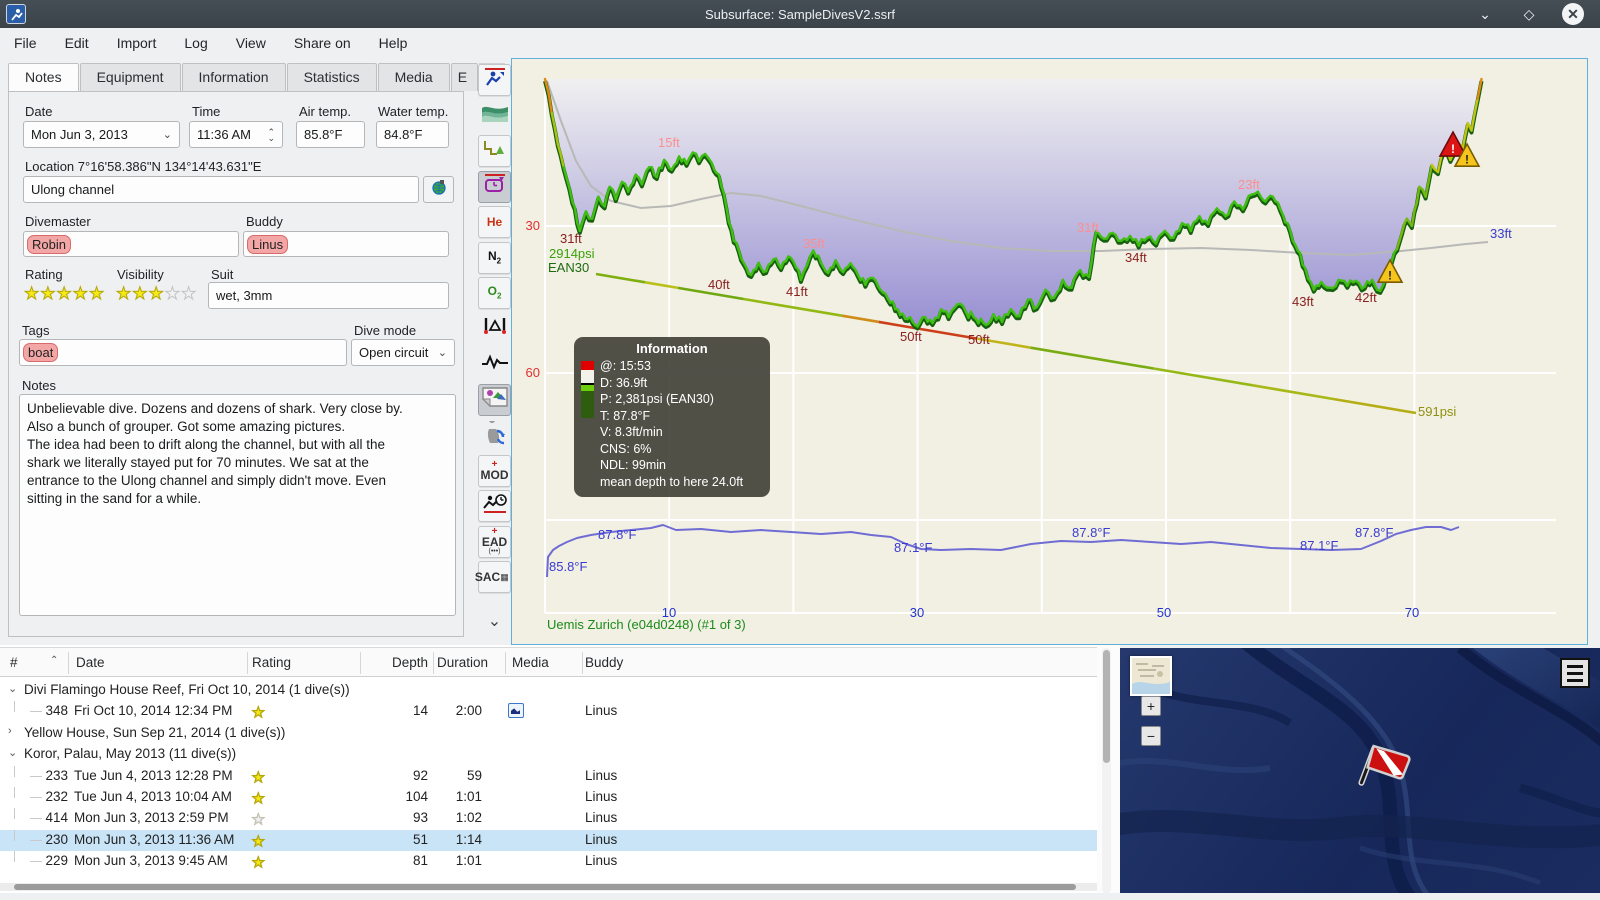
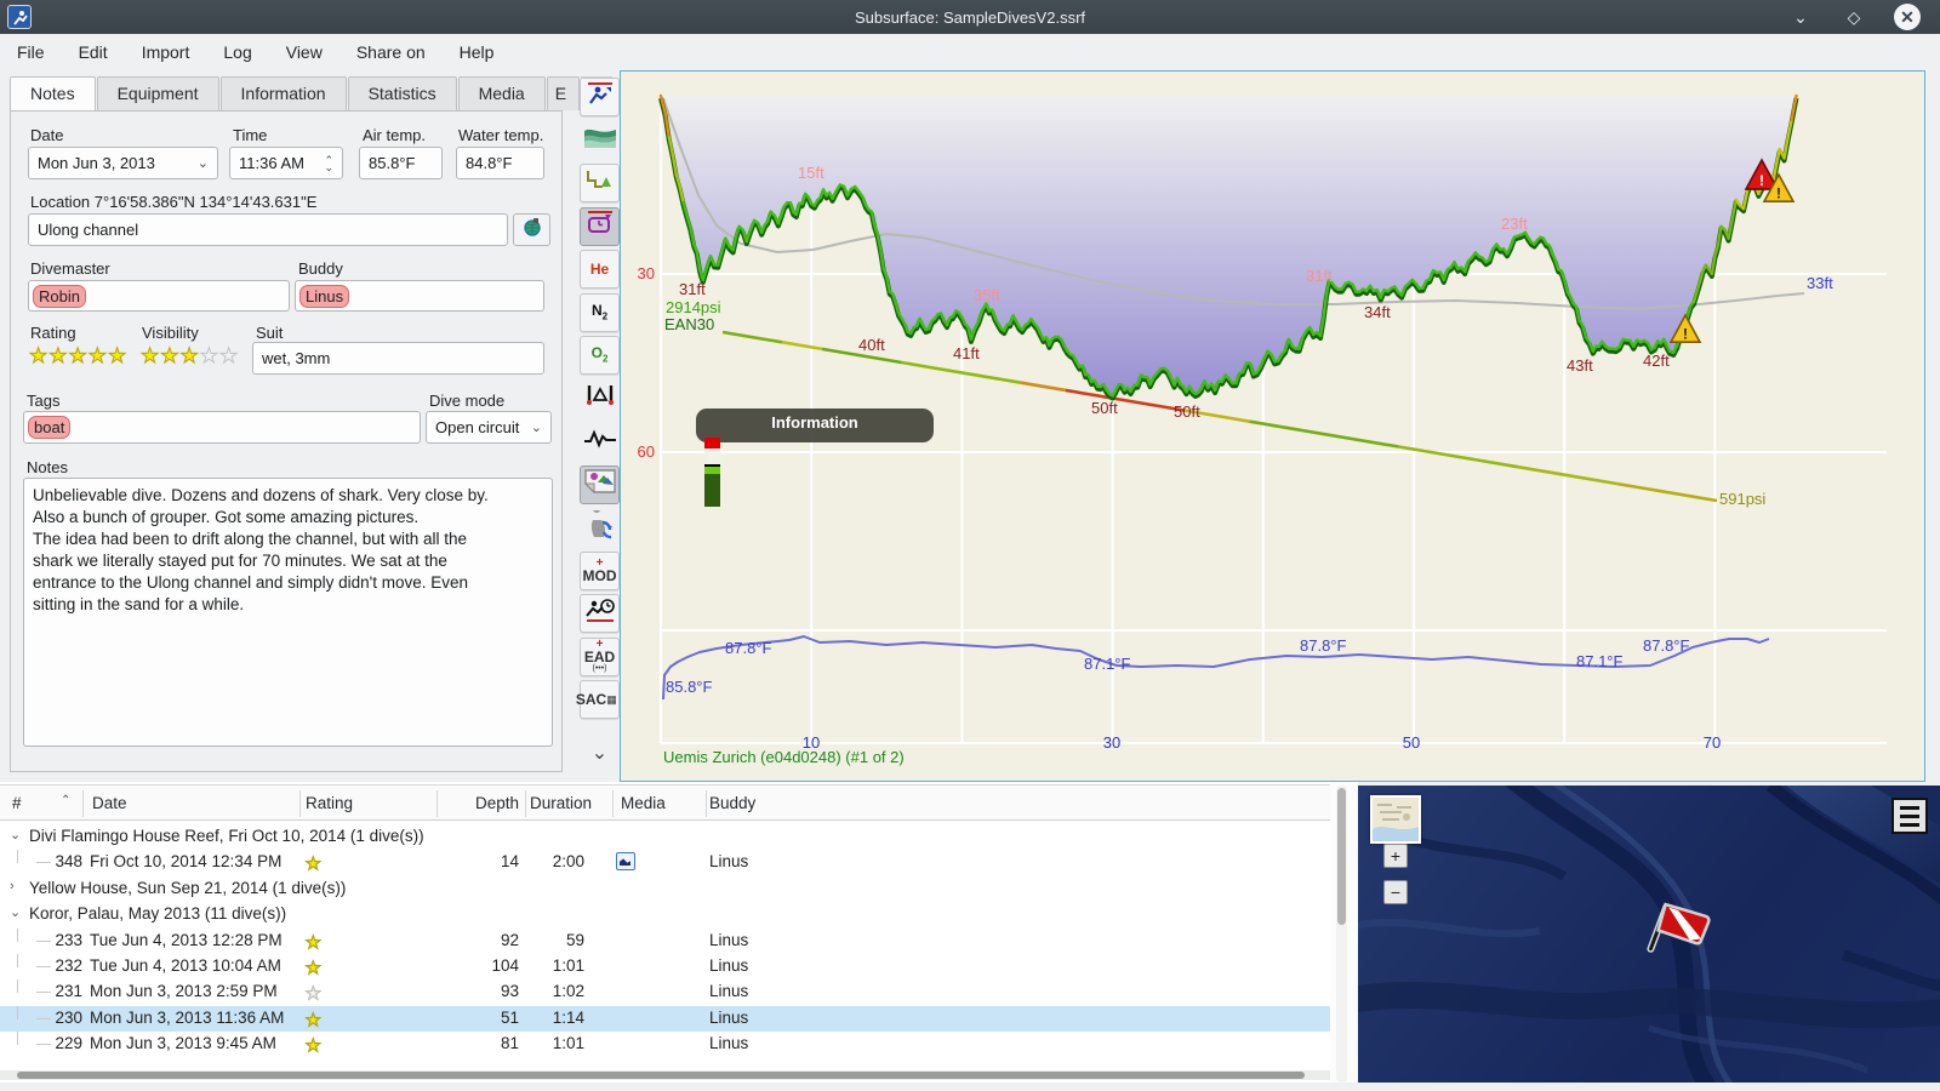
  Subsurface: SampleDivesV2.ssrf
  ⌄
  ◇
  ✕
  File
  Edit
  Import
  Log
  View
  Share on
  Help
  Notes
  Equipment
  Information
  Statistics
  Media
  E
  Date
  Mon Jun 3, 2013
  ⌄
  Time
  11:36 AM
  ⌃
  ⌄
  Air temp.
  85.8°F
  Water temp.
  84.8°F
  Location 7°16'58.386"N 134°14'43.631"E
  Ulong channel
  Divemaster
  Robin
  Buddy
  Linus
  Rating
  ★★★★★
  Visibility
  ★★★★★
  Suit
  wet, 3mm
  Tags
  boat
  Dive mode
  Open circuit
  ⌄
  Notes
  Unbelievable dive. Dozens and dozens of shark. Very close by.
  Also a bunch of grouper. Got some amazing pictures.
  The idea had been to drift along the channel, but with all the
  shark we literally stayed put for 70 minutes. We sat at the
  entrance to the Ulong channel and simply didn't move. Even
  sitting in the sand for a while.
  He
  N2
  O2
  +
  MOD
  +
  EAD
  SAC
  ⌄
  !
  !
  !
  30
  60
  10
  30
  50
  70
  15ft
  35ft
  31ft
  23ft
  31ft
  40ft
  41ft
  50ft
  50ft
  34ft
  43ft
  42ft
  2914psi
  EAN30
  591psi
  33ft
  85.8°F
  87.8°F
  87.1°F
  87.8°F
  87.1°F
  87.8°F
- Uemis Zurich (e04d0248) (#1 of 3)
+ Uemis Zurich (e04d0248) (#1 of 2)
  Information
- @: 15:53
- D: 36.9ft
- P: 2,381psi (EAN30)
- T: 87.8°F
- V: 8.3ft/min
- CNS: 6%
- NDL: 99min
- mean depth to here 24.0ft
  #
  Date
  Rating
  Depth
  Duration
  Media
  Buddy
  ⌃
  ⌄
  Divi Flamingo House Reef, Fri Oct 10, 2014 (1 dive(s))
  348
  Fri Oct 10, 2014 12:34 PM
  ★
  14
  2:00
  Linus
  ›
  Yellow House, Sun Sep 21, 2014 (1 dive(s))
  ⌄
  Koror, Palau, May 2013 (11 dive(s))
  233
  Tue Jun 4, 2013 12:28 PM
  ★
  92
  59
  Linus
  232
  Tue Jun 4, 2013 10:04 AM
  ★
  104
  1:01
  Linus
- 414
+ 231
  Mon Jun 3, 2013 2:59 PM
  ★
  93
  1:02
  Linus
  230
  Mon Jun 3, 2013 11:36 AM
  ★
  51
  1:14
  Linus
  229
  Mon Jun 3, 2013 9:45 AM
  ★
  81
  1:01
  Linus
  +
  −
